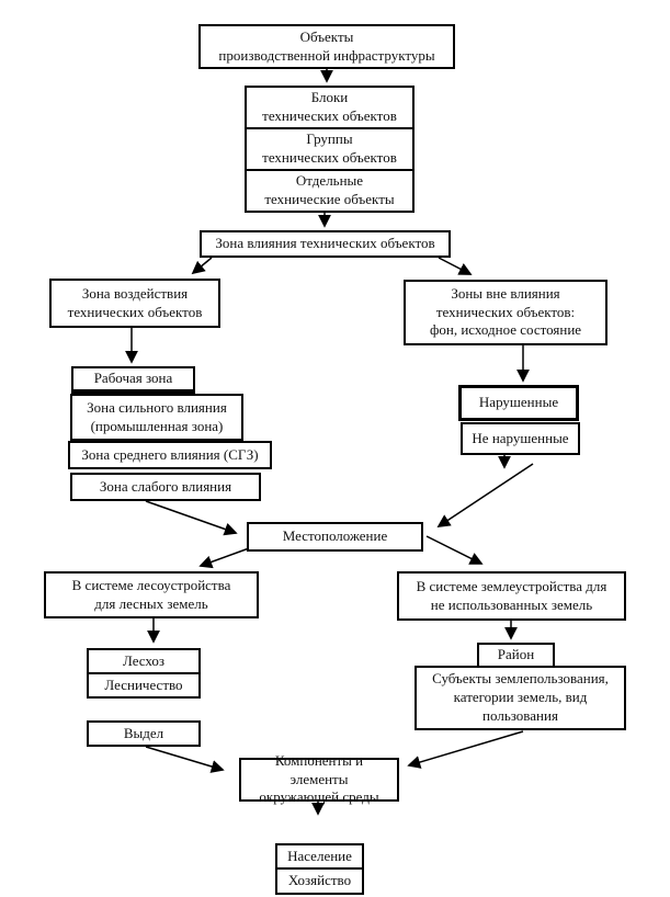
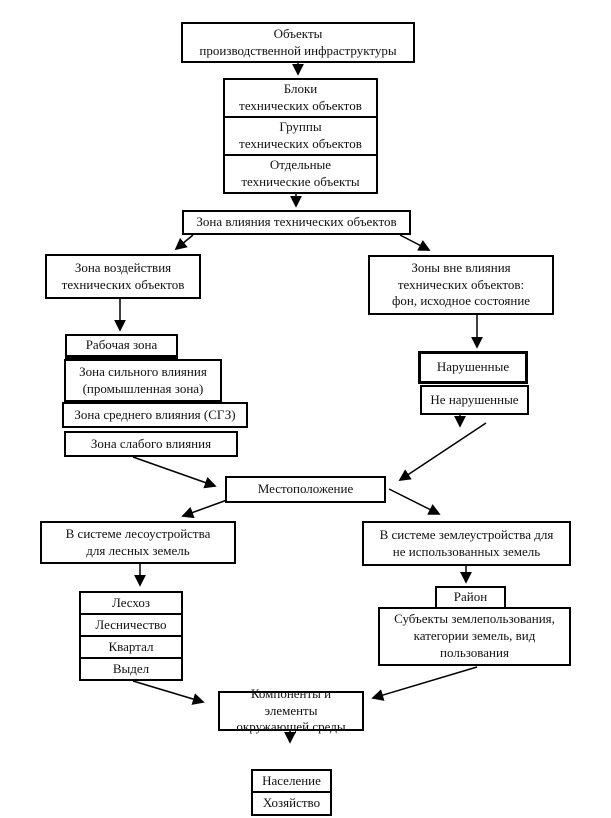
  Объекты
  производственной инфраструктуры
  Блоки
  технических объектов
  Группы
  технических объектов
  Отдельные
  технические объекты
  Зона влияния технических объектов
  Зона воздействия
  технических объектов
  Зоны вне влияния
  технических объектов:
  фон, исходное состояние
  Рабочая зона
  Зона сильного влияния
  (промышленная зона)
  Зона среднего влияния (СГЗ)
  Зона слабого влияния
  Нарушенные
  Не нарушенные
  Местоположение
  В системе лесоустройства
  для лесных земель
  Лесхоз
  Лесничество
+ Квартал
  Выдел
  В системе землеустройства для
  не использованных земель
  Район
  Субъекты землепользования,
  категории земель, вид
  пользования
  Компоненты и элементы
  окружающей среды
  Население
  Хозяйство
